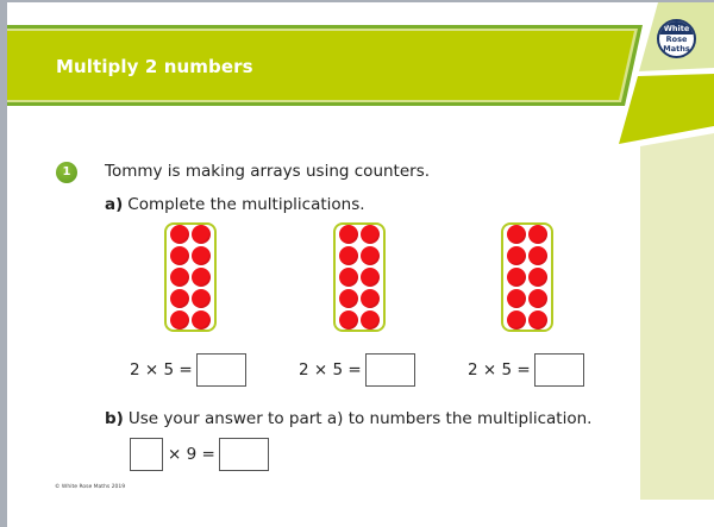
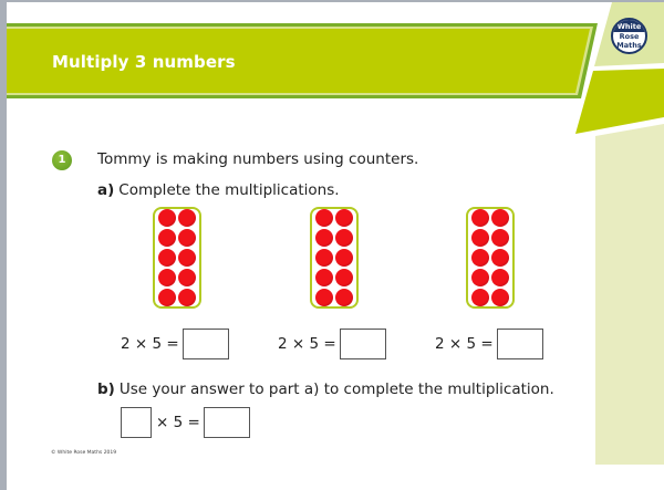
- Multiply 2 numbers
+ Multiply 3 numbers
  White
  Rose
  Maths
  1
- Tommy is making arrays using counters.
+ Tommy is making numbers using counters.
  a) Complete the multiplications.
  2 × 5 =
  2 × 5 =
  2 × 5 =
- b) Use your answer to part a) to numbers the multiplication.
+ b) Use your answer to part a) to complete the multiplication.
- × 9 =
+ × 5 =
